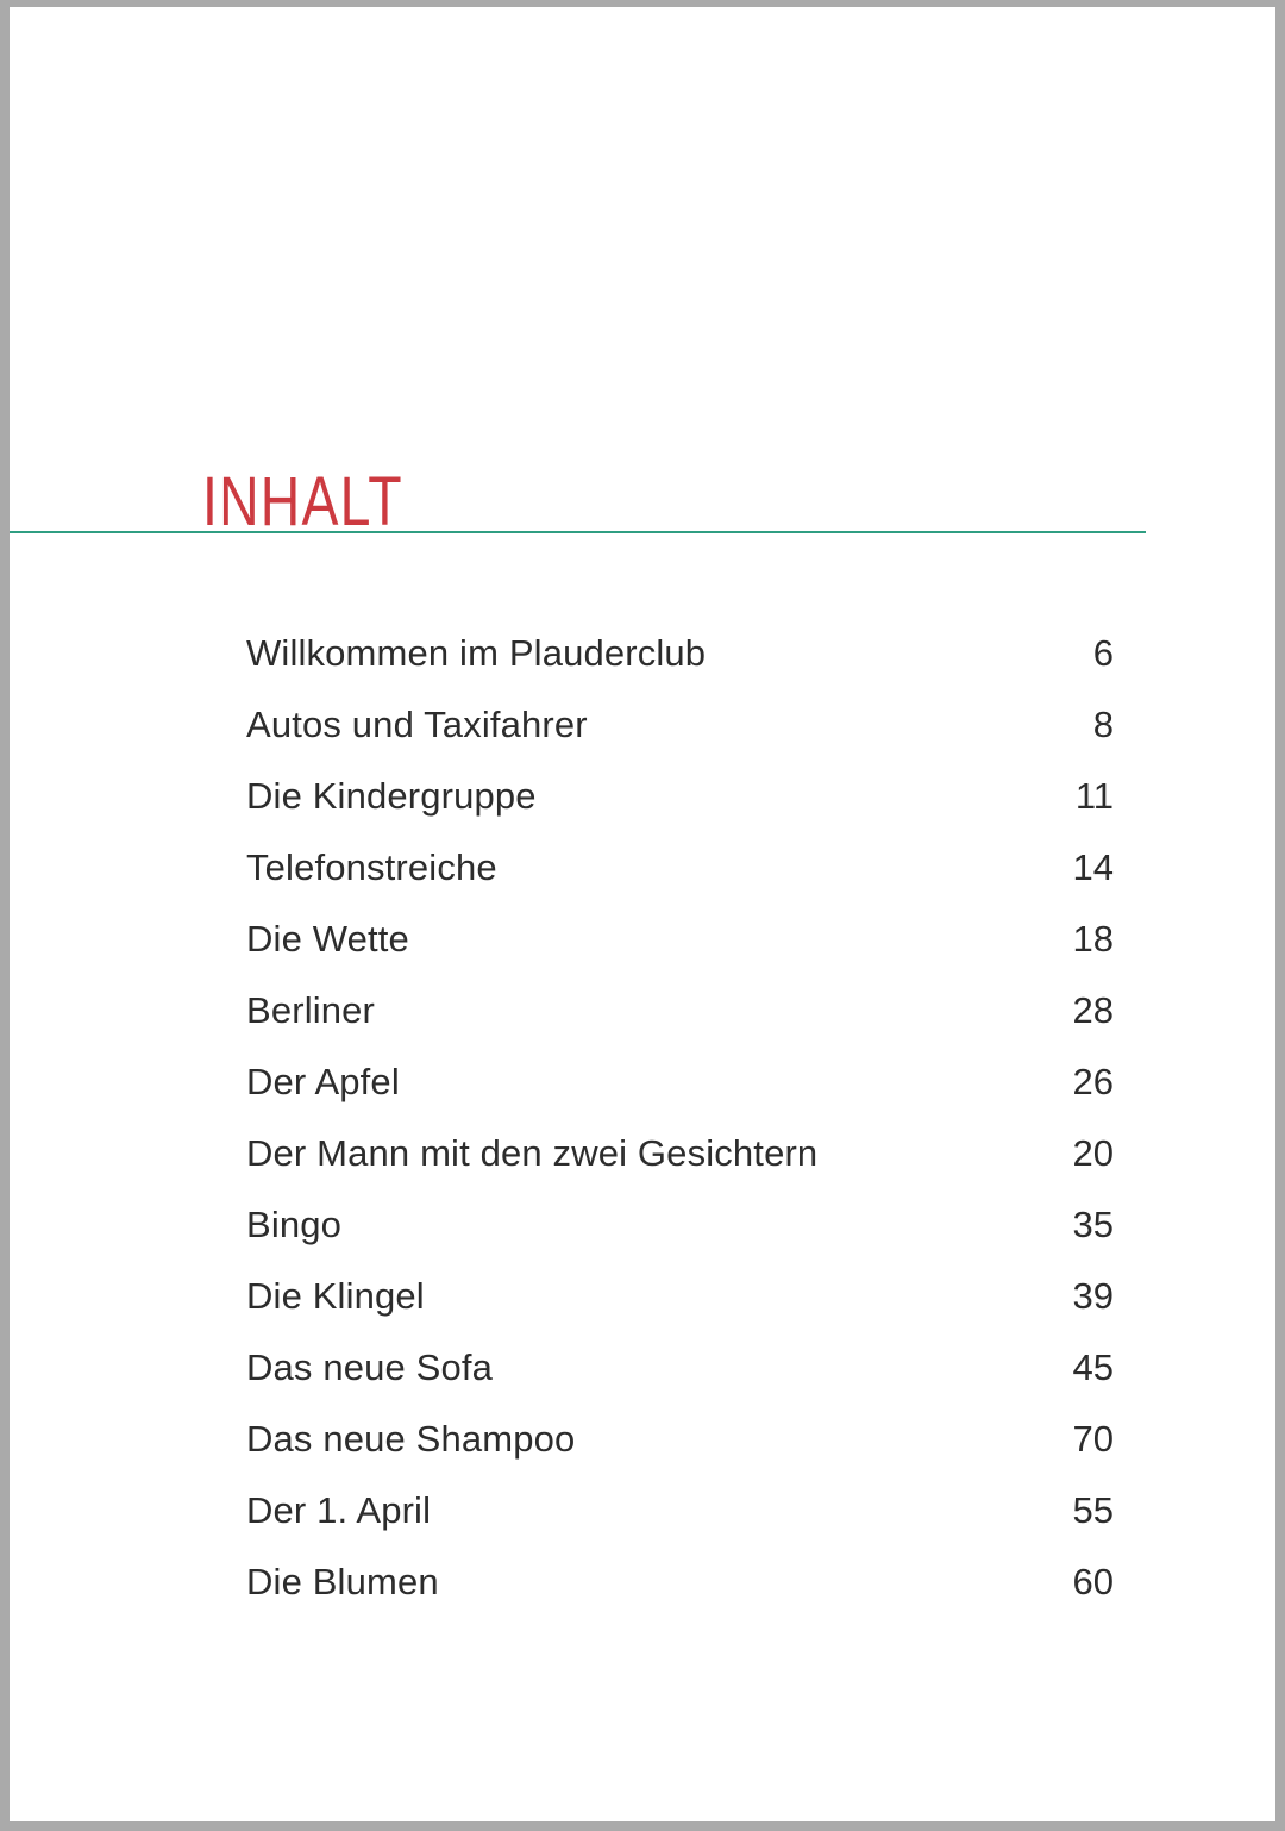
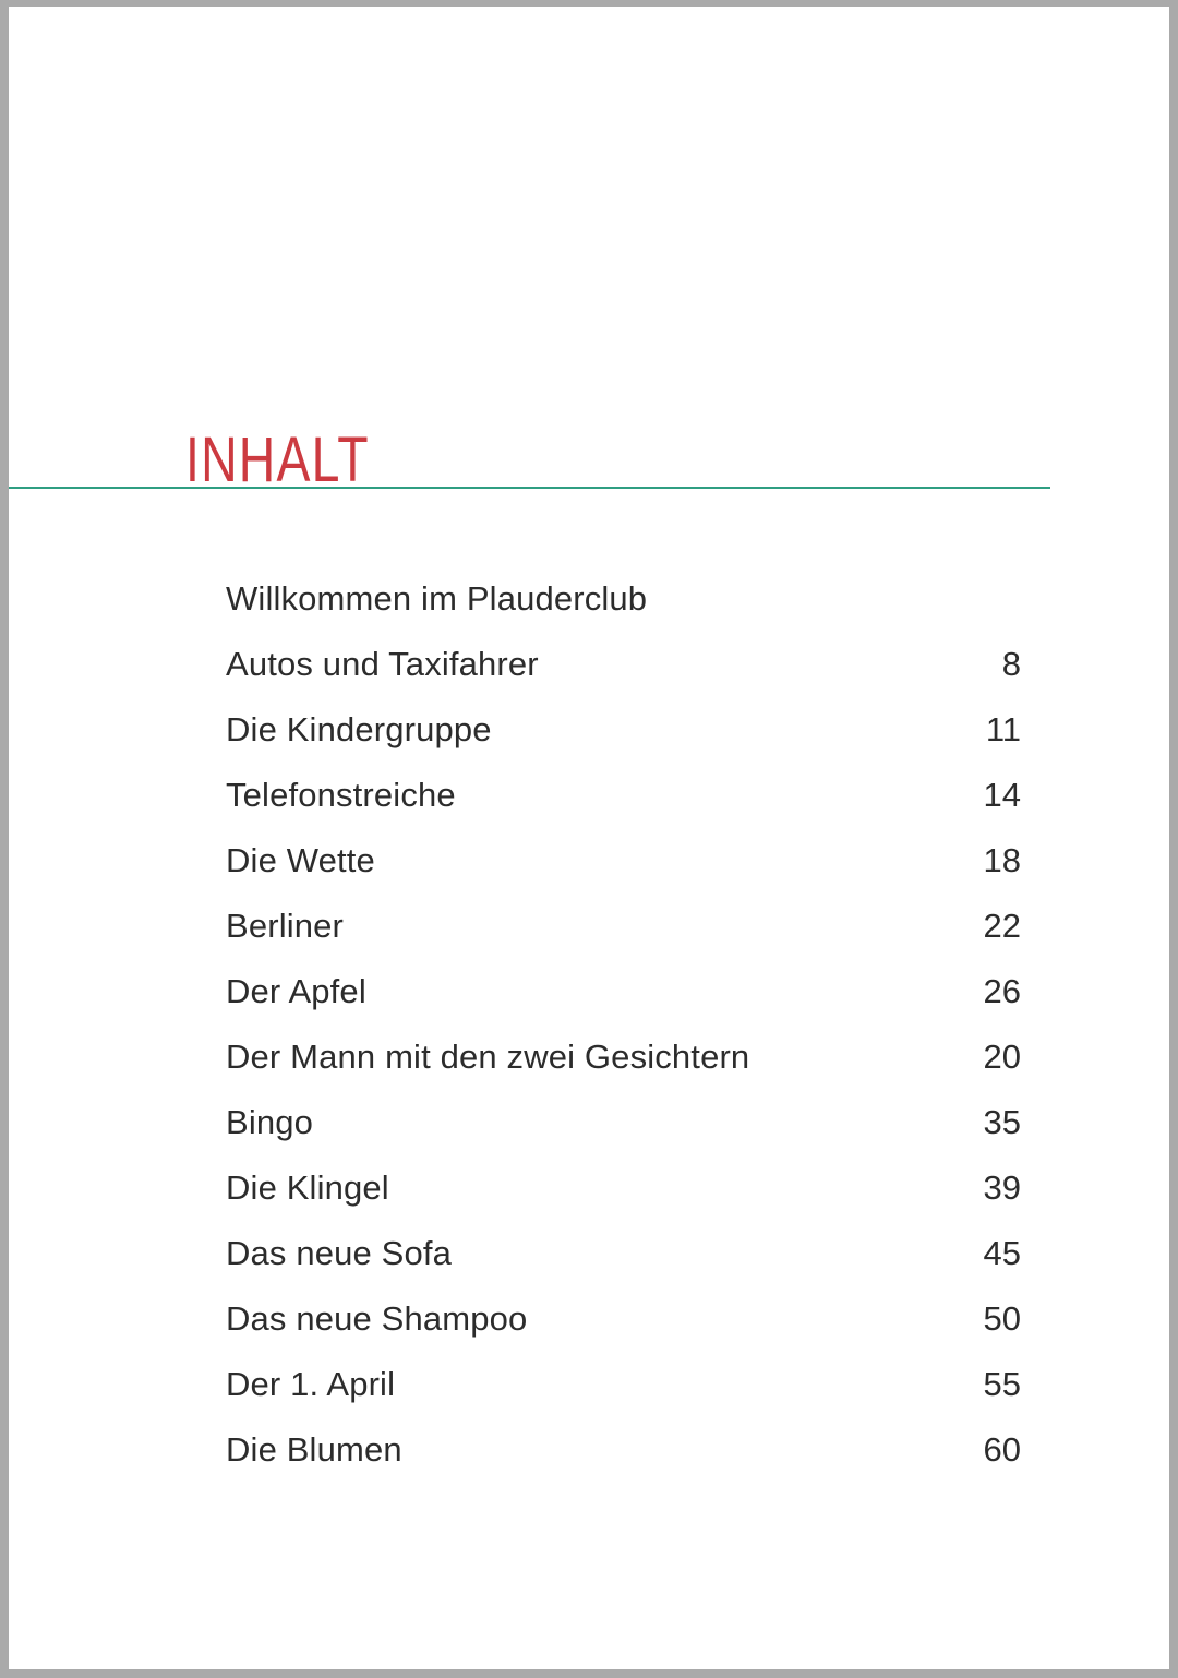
  INHALT
  Willkommen im Plauderclub
- 6
  Autos und Taxifahrer
  8
  Die Kindergruppe
  11
  Telefonstreiche
  14
  Die Wette
  18
  Berliner
- 28
+ 22
  Der Apfel
  26
  Der Mann mit den zwei Gesichtern
  20
  Bingo
  35
  Die Klingel
  39
  Das neue Sofa
  45
  Das neue Shampoo
- 70
+ 50
  Der 1. April
  55
  Die Blumen
  60
